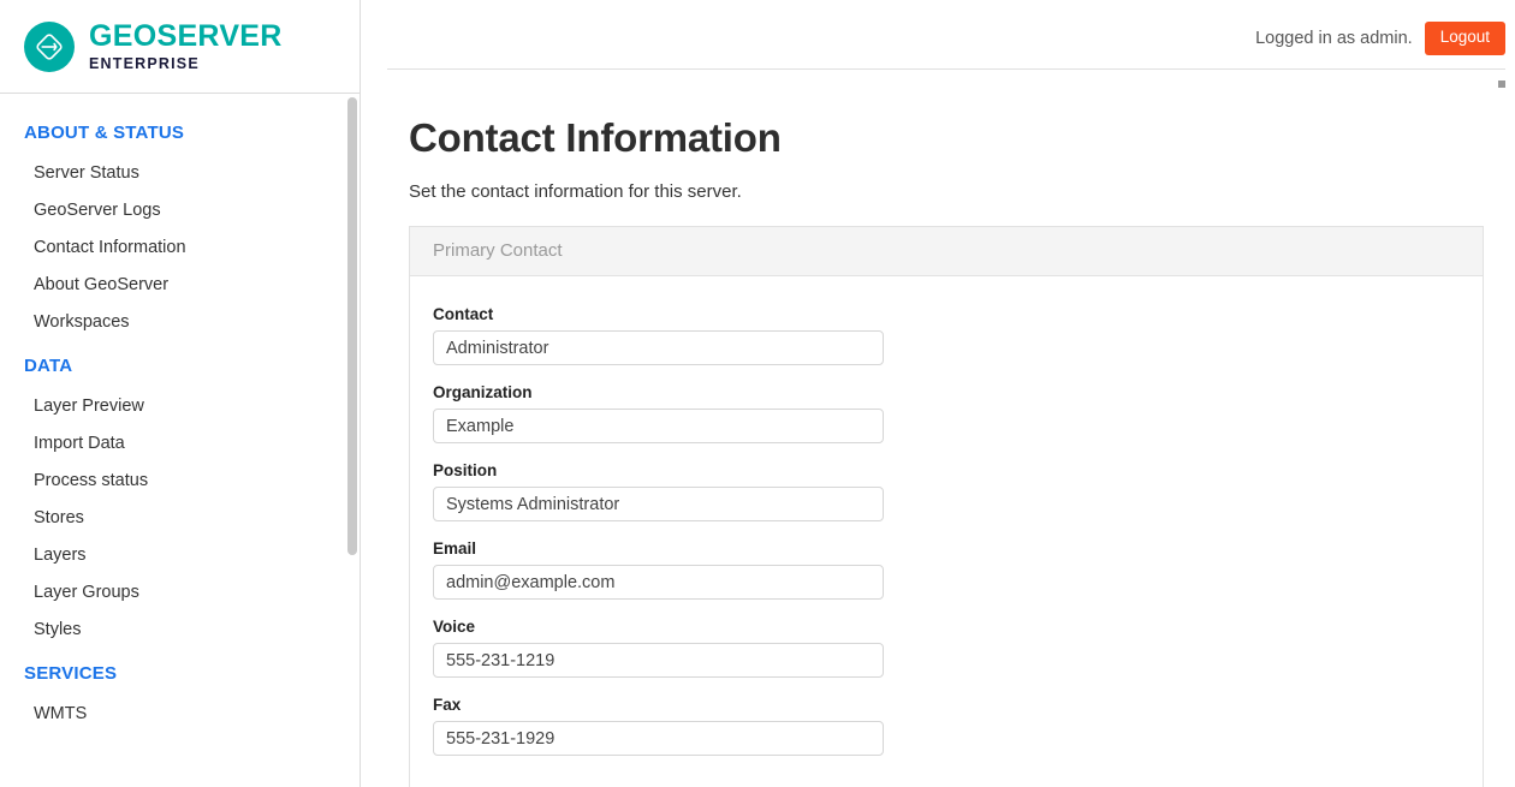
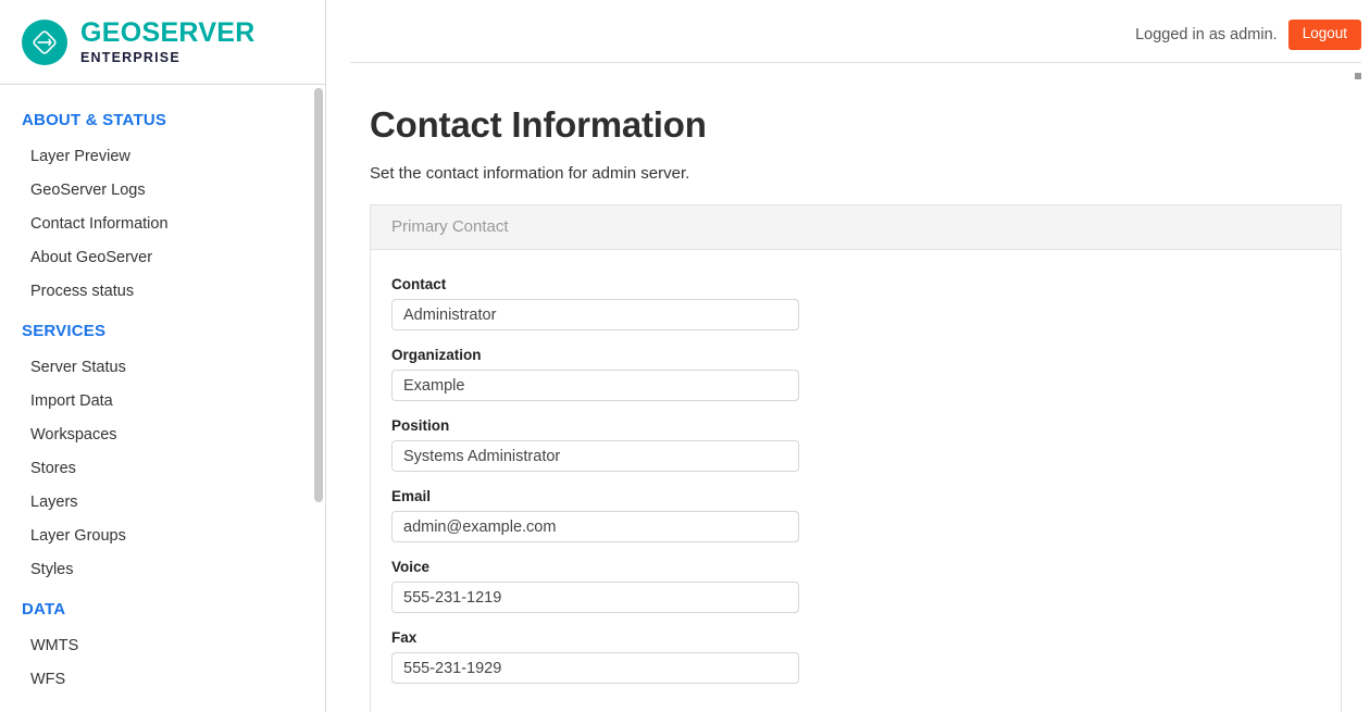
  GEOSERVER
  ENTERPRISE
  ABOUT & STATUS
- Server Status
+ Layer Preview
  GeoServer Logs
  Contact Information
  About GeoServer
- Workspaces
+ Process status
- DATA
+ SERVICES
- Layer Preview
+ Server Status
  Import Data
- Process status
+ Workspaces
  Stores
  Layers
  Layer Groups
  Styles
- SERVICES
+ DATA
  WMTS
+ WFS
  Logged in as admin.
  Logout
  Contact Information
- Set the contact information for this server.
+ Set the contact information for admin server.
  Primary Contact
  Contact
  Administrator
  Organization
  Example
  Position
  Systems Administrator
  Email
  admin@example.com
  Voice
  555-231-1219
  Fax
  555-231-1929
